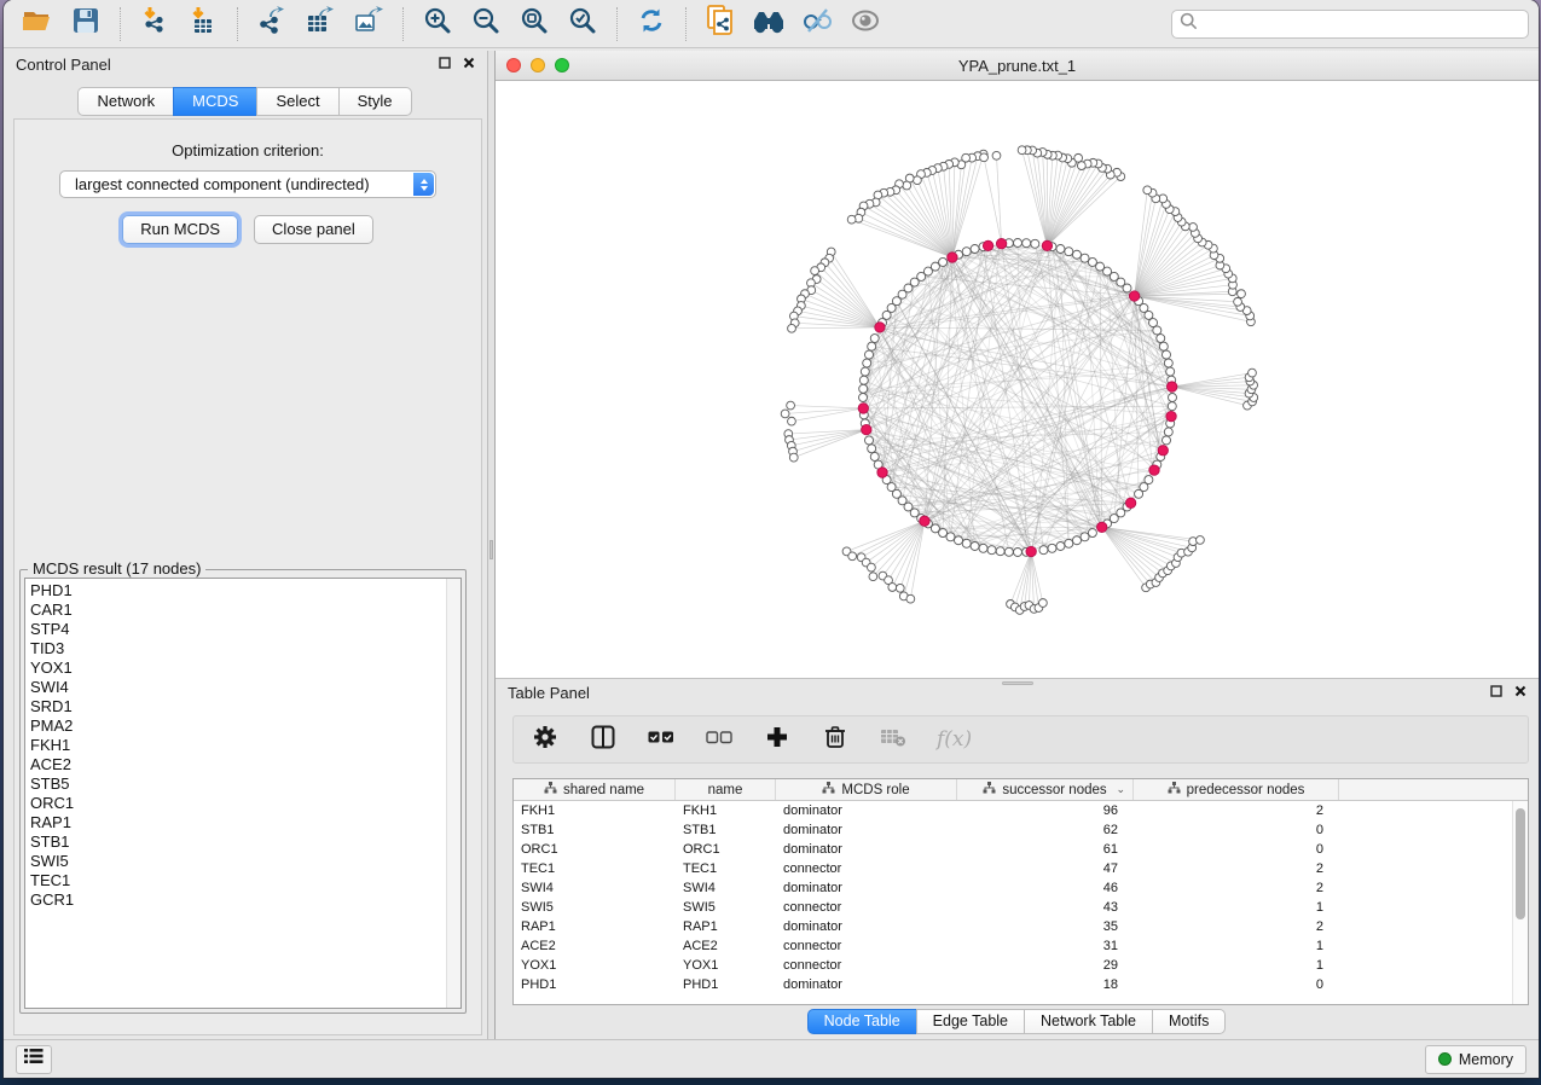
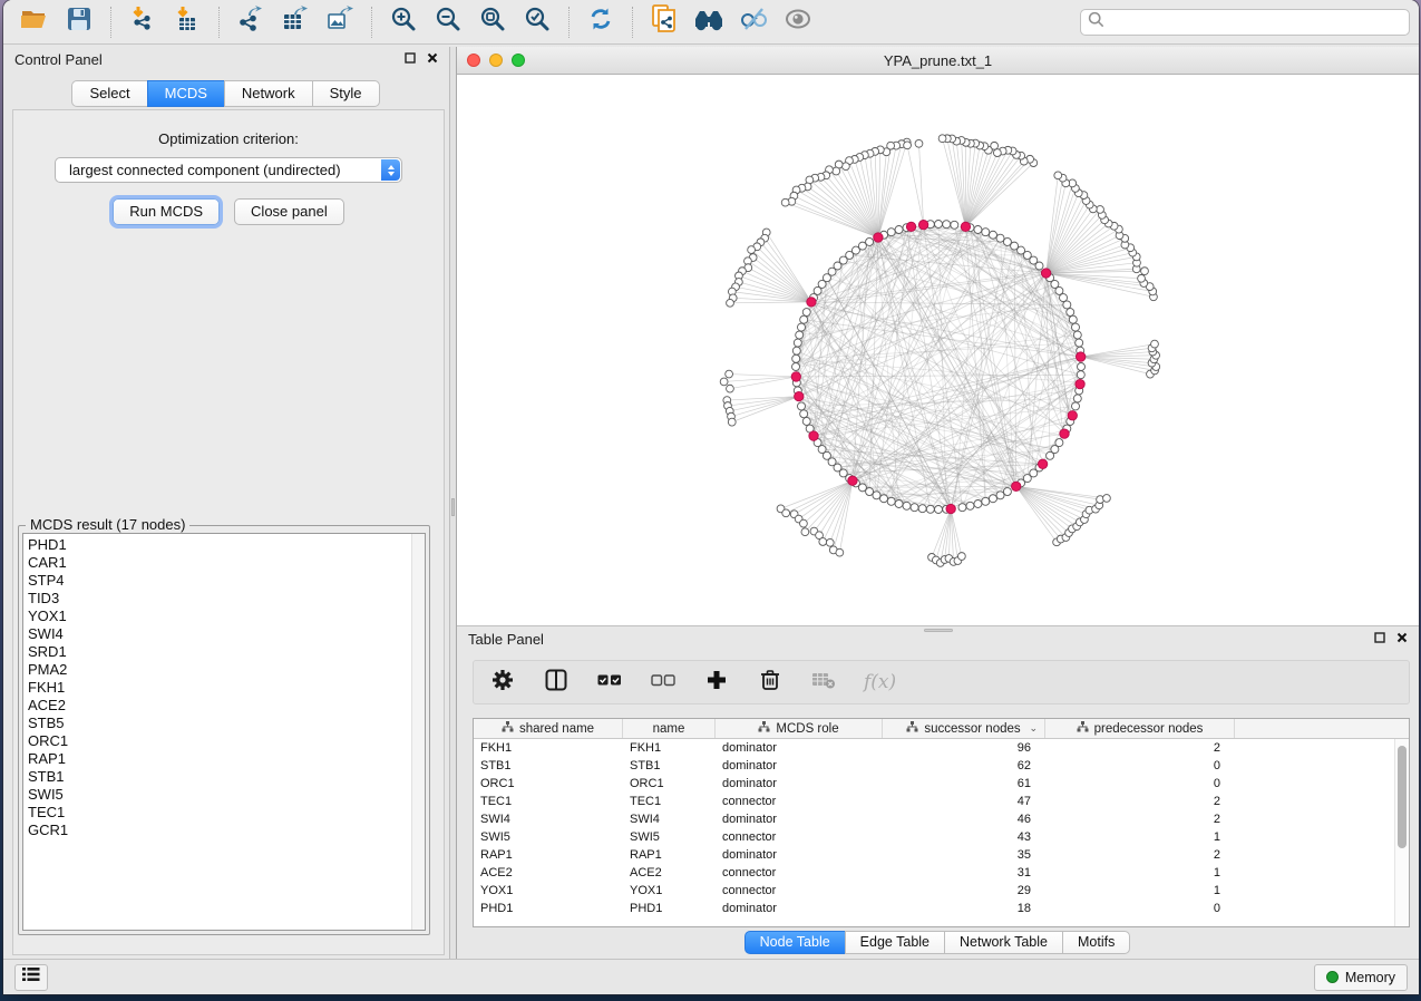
  Control Panel
- Network
+ Select
  MCDS
- Select
+ Network
  Style
  Optimization criterion:
  largest connected component (undirected)
  Run MCDS
  Close panel
  MCDS result (17 nodes)
  PHD1
  CAR1
  STP4
  TID3
  YOX1
  SWI4
  SRD1
  PMA2
  FKH1
  ACE2
  STB5
  ORC1
  RAP1
  STB1
  SWI5
  TEC1
  GCR1
  YPA_prune.txt_1
  Table Panel
  f(x)
  shared name
  name
  MCDS role
  successor nodes
  ⌄
  predecessor nodes
  FKH1
  FKH1
  dominator
  96
  2
  STB1
  STB1
  dominator
  62
  0
  ORC1
  ORC1
  dominator
  61
  0
  TEC1
  TEC1
  connector
  47
  2
  SWI4
  SWI4
  dominator
  46
  2
  SWI5
  SWI5
  connector
  43
  1
  RAP1
  RAP1
  dominator
  35
  2
  ACE2
  ACE2
  connector
  31
  1
  YOX1
  YOX1
  connector
  29
  1
  PHD1
  PHD1
  dominator
  18
  0
  Node Table
  Edge Table
  Network Table
  Motifs
  Memory
